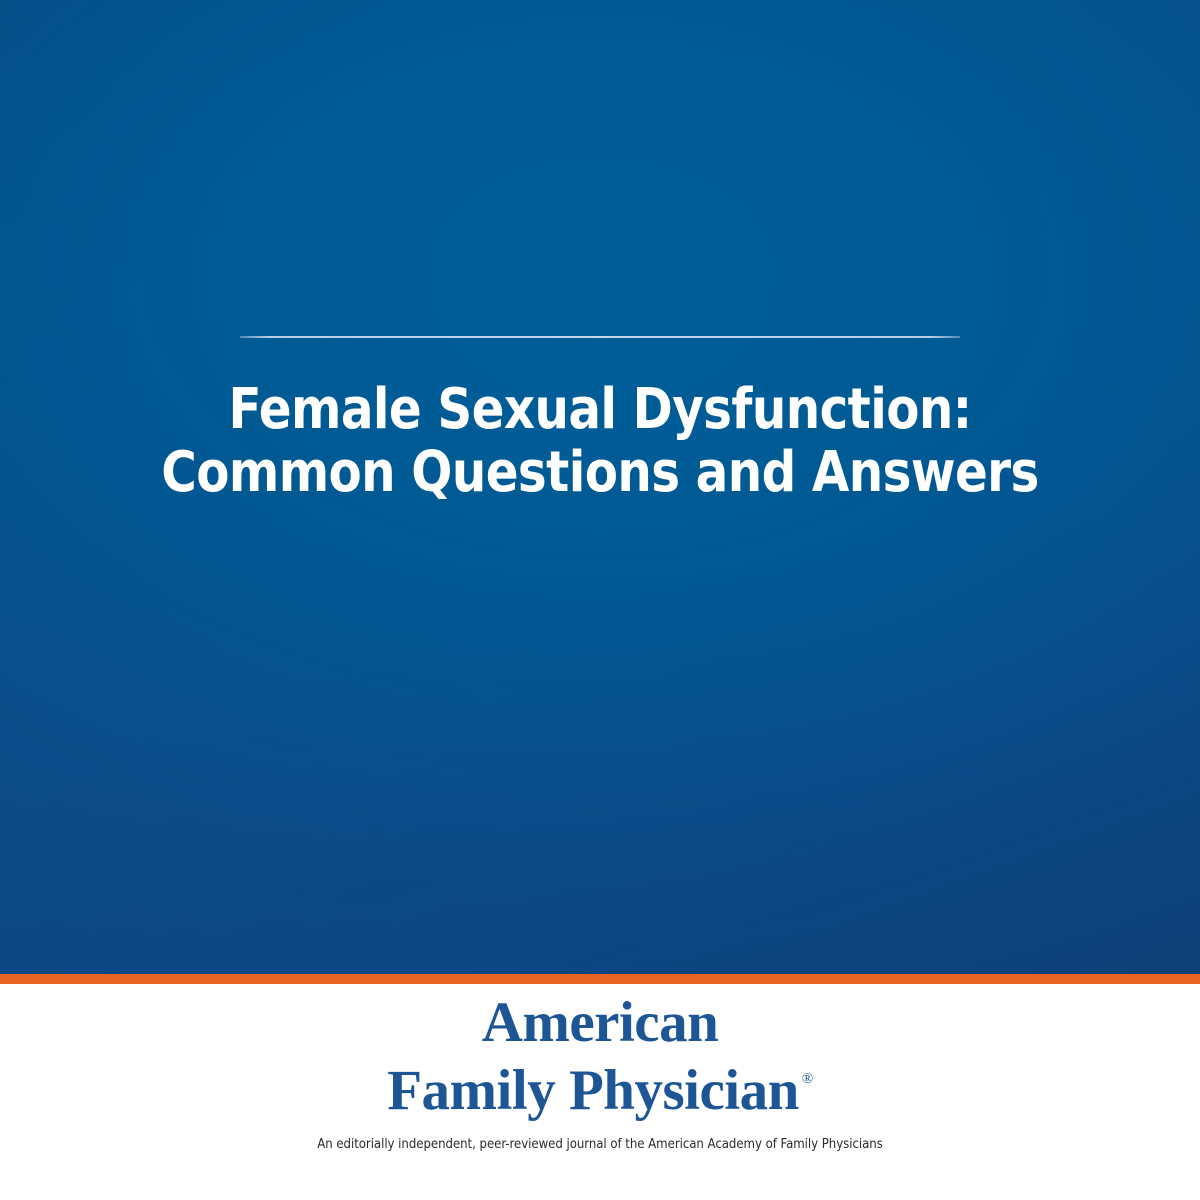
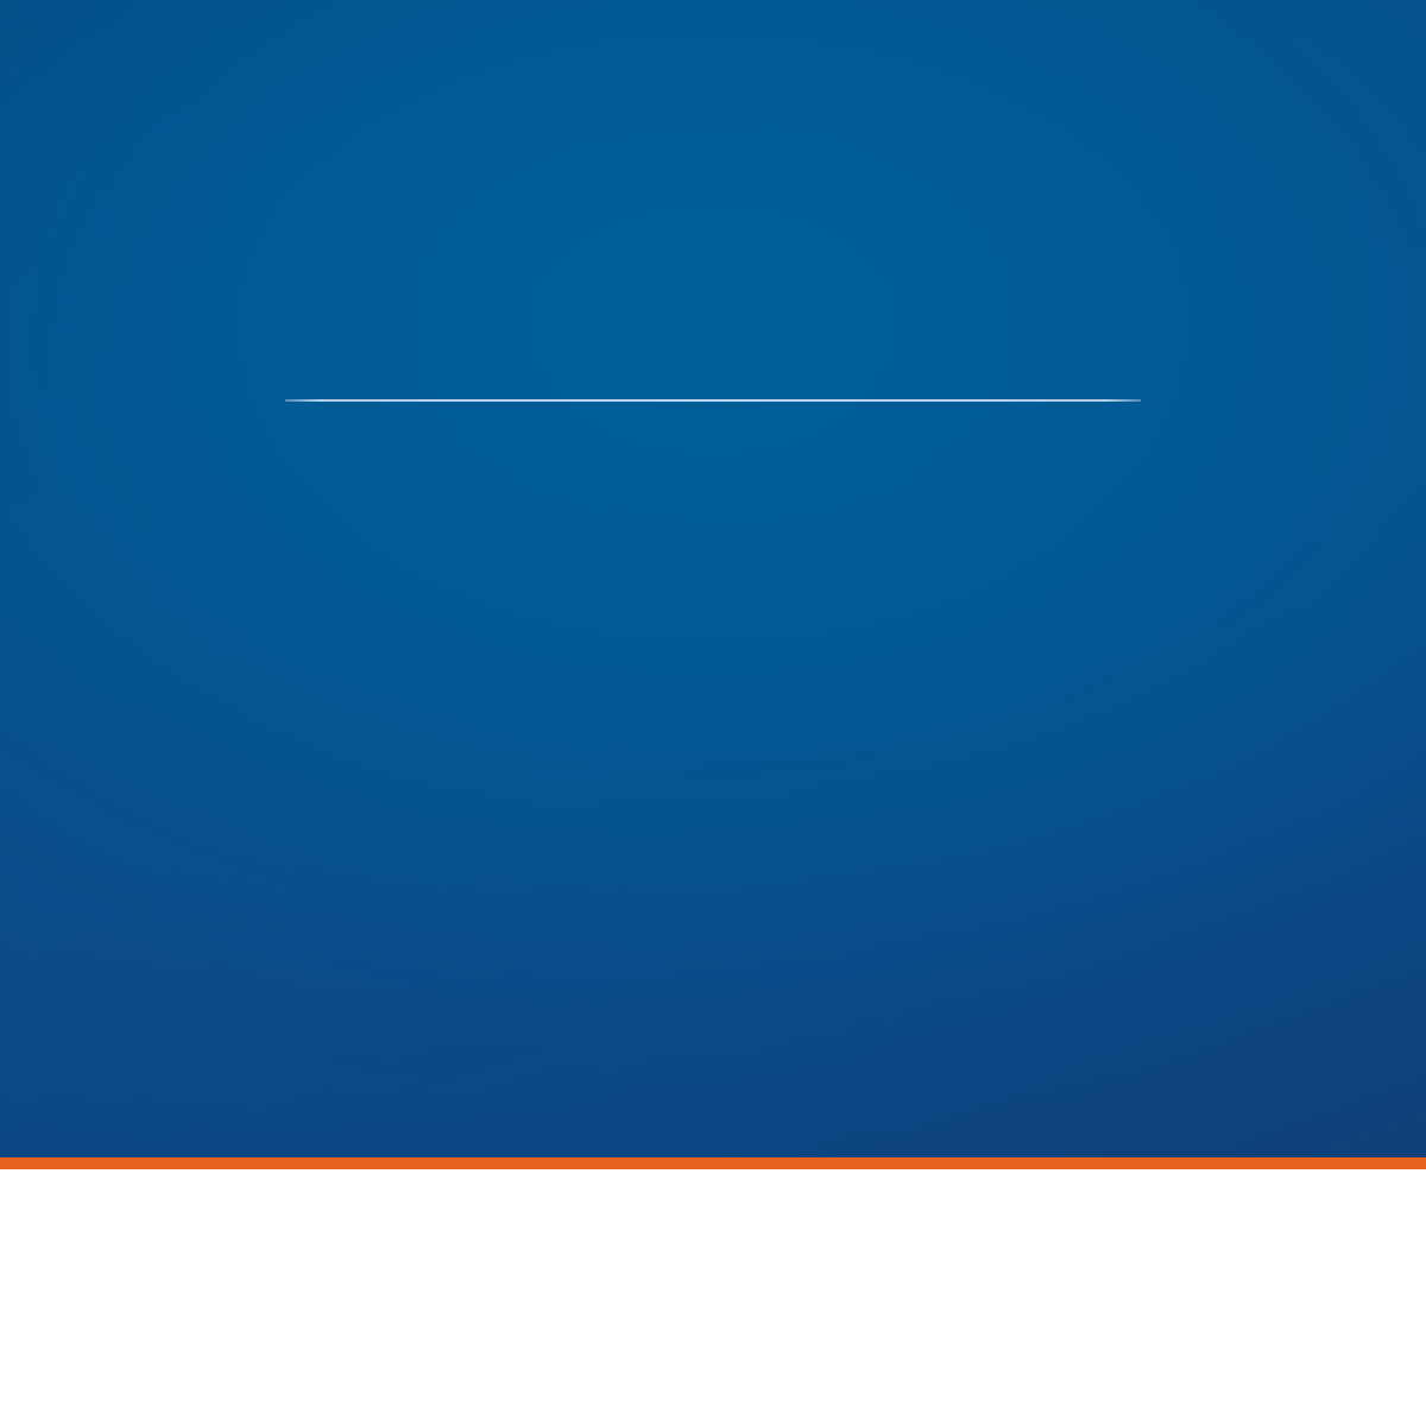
- Female Sexual Dysfunction:
- Common Questions and Answers
- American
- Family Physician ®
- An editorially independent, peer-reviewed journal of the American Academy of Family Physicians
